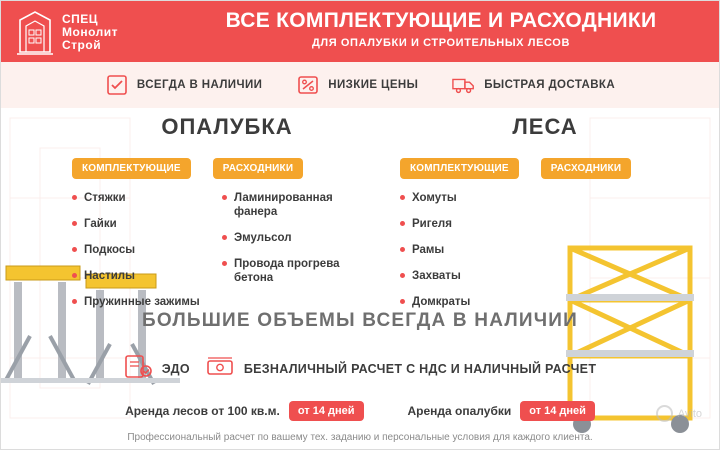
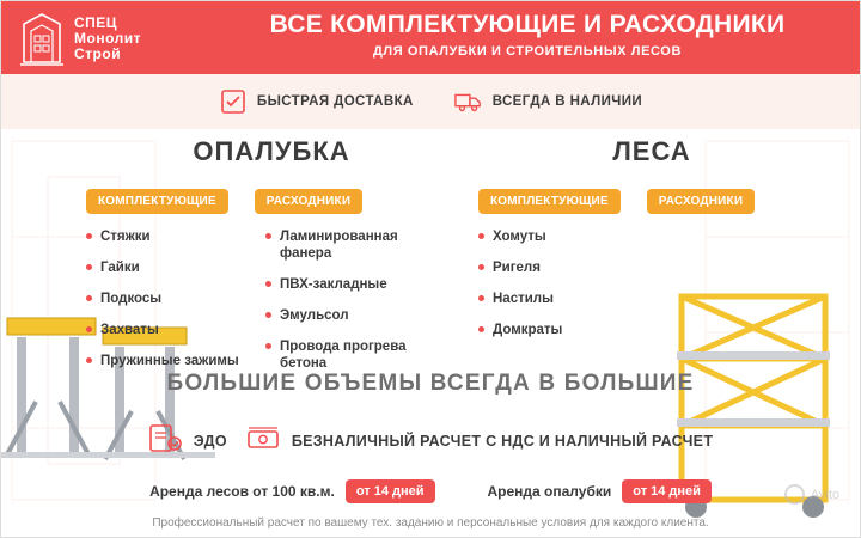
  СПЕЦ
  Монолит
  Строй
  ВСЕ КОМПЛЕКТУЮЩИЕ И РАСХОДНИКИ
  ДЛЯ ОПАЛУБКИ И СТРОИТЕЛЬНЫХ ЛЕСОВ
- ВСЕГДА В НАЛИЧИИ
+ БЫСТРАЯ ДОСТАВКА
- НИЗКИЕ ЦЕНЫ
- БЫСТРАЯ ДОСТАВКА
+ ВСЕГДА В НАЛИЧИИ
  ОПАЛУБКА
  КОМПЛЕКТУЮЩИЕ
  РАСХОДНИКИ
  Стяжки
  Гайки
  Подкосы
- Настилы
+ Захваты
  Пружинные зажимы
  Ламинированная фанера
+ ПВХ-закладные
  Эмульсол
  Провода прогрева бетона
  ЛЕСА
  КОМПЛЕКТУЮЩИЕ
  РАСХОДНИКИ
  Хомуты
  Ригеля
- Рамы
- Захваты
+ Настилы
  Домкраты
- БОЛЬШИЕ ОБЪЕМЫ ВСЕГДА В НАЛИЧИИ
+ БОЛЬШИЕ ОБЪЕМЫ ВСЕГДА В БОЛЬШИЕ
  ЭДО
  БЕЗНАЛИЧНЫЙ РАСЧЕТ С НДС И НАЛИЧНЫЙ РАСЧЕТ
  Аренда лесов от 100 кв.м.
  от 14 дней
  Аренда опалубки
  от 14 дней
  Профессиональный расчет по вашему тех. заданию и персональные условия для каждого клиента.
  Avito
